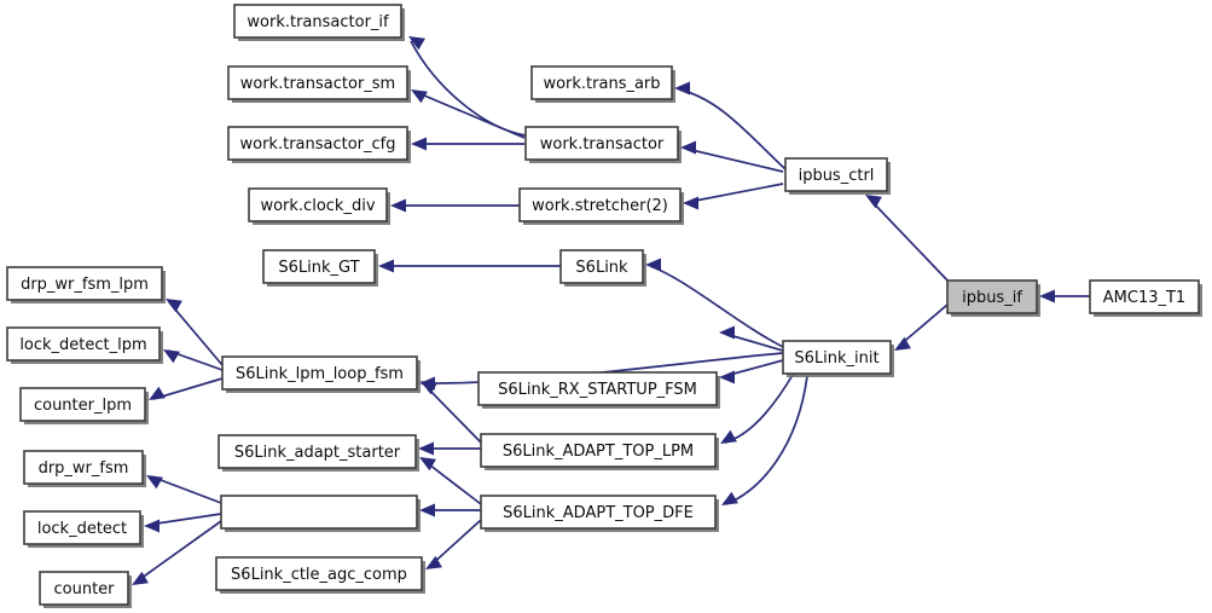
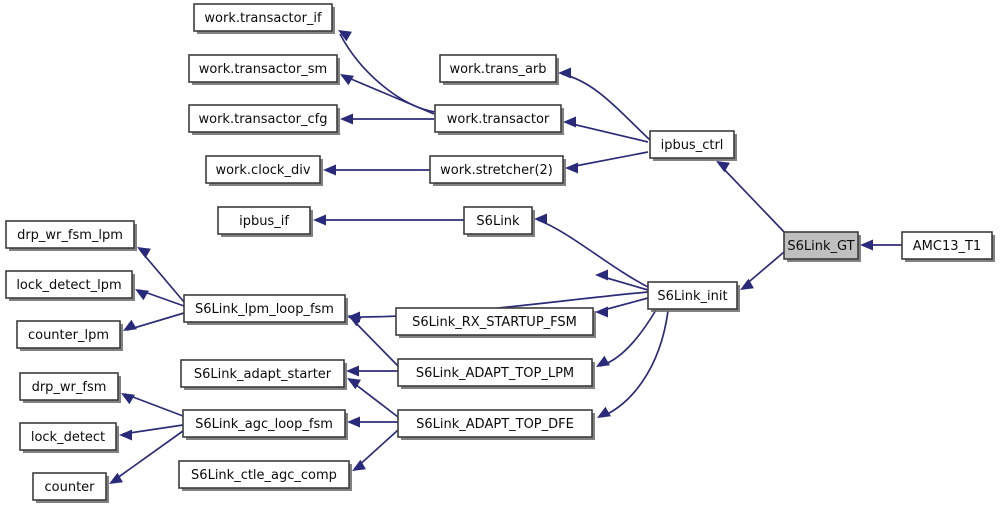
  work.transactor_if
  work.transactor_sm
  work.transactor_cfg
  work.clock_div
  work.trans_arb
  work.transactor
  work.stretcher(2)
  ipbus_ctrl
- ipbus_if
+ S6Link_GT
  AMC13_T1
  drp_wr_fsm_lpm
  lock_detect_lpm
  counter_lpm
  drp_wr_fsm
  lock_detect
  counter
  S6Link_lpm_loop_fsm
  S6Link_adapt_starter
+ S6Link_agc_loop_fsm
  S6Link_ctle_agc_comp
- S6Link_GT
+ ipbus_if
  S6Link
  S6Link_RX_STARTUP_FSM
  S6Link_ADAPT_TOP_LPM
  S6Link_ADAPT_TOP_DFE
  S6Link_init
